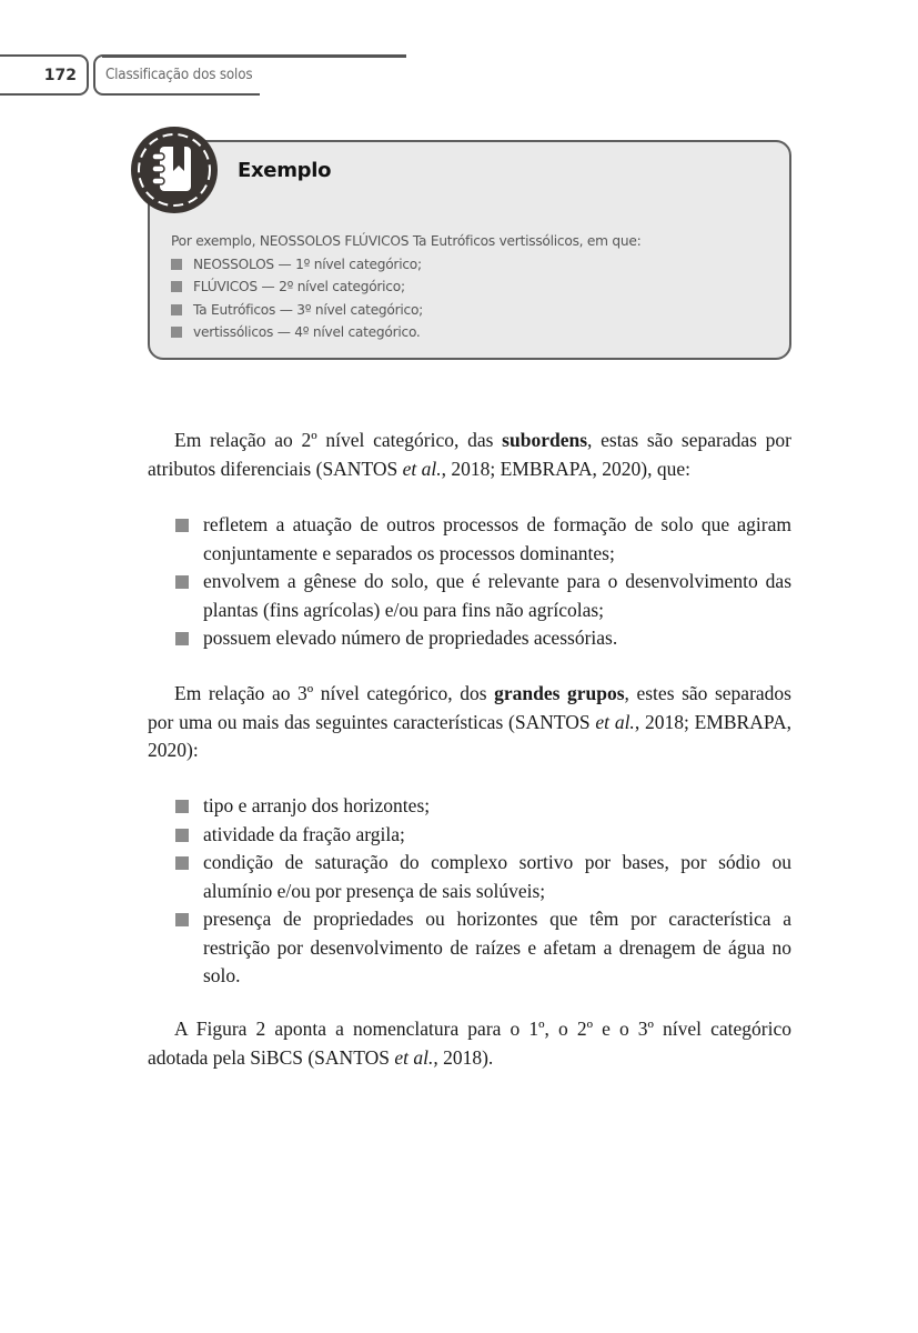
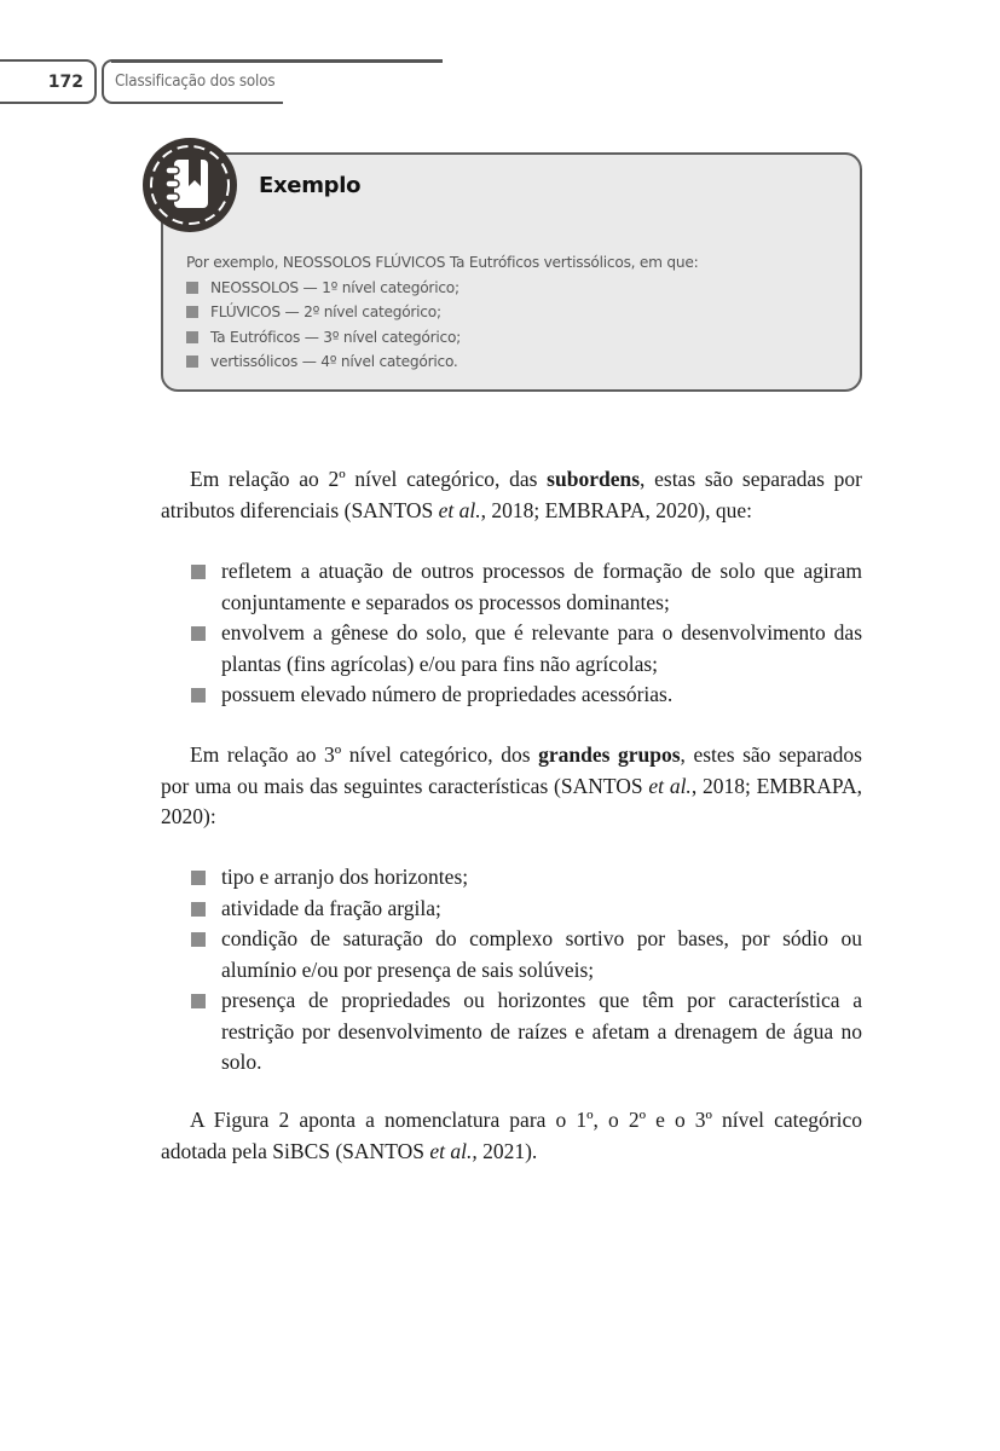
  172
  Classificação dos solos
  Exemplo
  Por exemplo, NEOSSOLOS FLÚVICOS Ta Eutróficos vertissólicos, em que:
  NEOSSOLOS — 1º nível categórico;
  FLÚVICOS — 2º nível categórico;
  Ta Eutróficos — 3º nível categórico;
  vertissólicos — 4º nível categórico.
  Em relação ao 2º nível categórico, das subordens, estas são separadas por atributos diferenciais (SANTOS et al., 2018; EMBRAPA, 2020), que:
  refletem a atuação de outros processos de formação de solo que agiram conjuntamente e separados os processos dominantes;
  envolvem a gênese do solo, que é relevante para o desenvolvimento das plantas (fins agrícolas) e/ou para fins não agrícolas;
  possuem elevado número de propriedades acessórias.
  Em relação ao 3º nível categórico, dos grandes grupos, estes são separados por uma ou mais das seguintes características (SANTOS et al., 2018; EMBRAPA, 2020):
  tipo e arranjo dos horizontes;
  atividade da fração argila;
  condição de saturação do complexo sortivo por bases, por sódio ou alumínio e/ou por presença de sais solúveis;
  presença de propriedades ou horizontes que têm por característica a restrição por desenvolvimento de raízes e afetam a drenagem de água no solo.
- A Figura 2 aponta a nomenclatura para o 1º, o 2º e o 3º nível categórico adotada pela SiBCS (SANTOS et al., 2018).
+ A Figura 2 aponta a nomenclatura para o 1º, o 2º e o 3º nível categórico adotada pela SiBCS (SANTOS et al., 2021).
